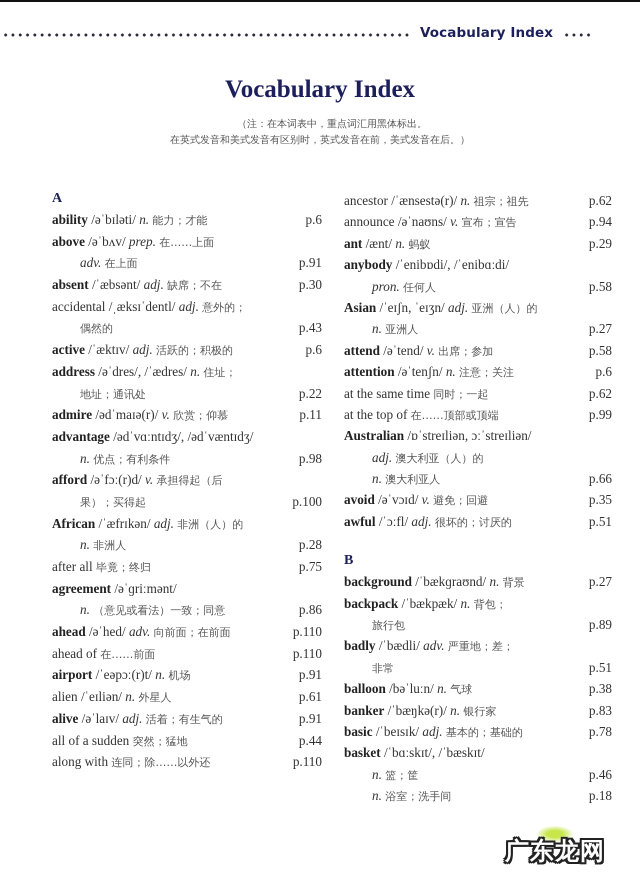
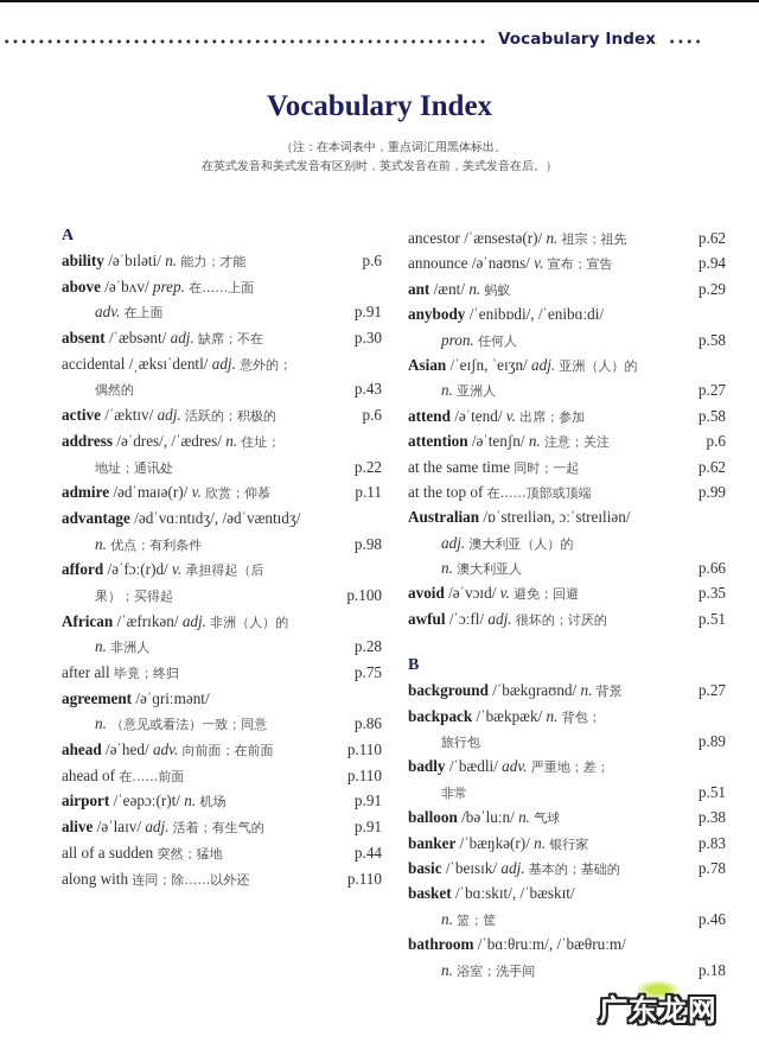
  Vocabulary Index
  Vocabulary Index
  （注：在本词表中，重点词汇用黑体标出。
  在英式发音和美式发音有区别时，英式发音在前，美式发音在后。）
  A
  ability /əˈbɪləti/ n. 能力；才能
  p.6
  above /əˈbʌv/ prep. 在……上面
  adv. 在上面
  p.91
  absent /ˈæbsənt/ adj. 缺席；不在
  p.30
  accidental /ˌæksɪˈdentl/ adj. 意外的；
  偶然的
  p.43
  active /ˈæktɪv/ adj. 活跃的；积极的
  p.6
  address /əˈdres/, /ˈædres/ n. 住址；
  地址；通讯处
  p.22
  admire /ədˈmaɪə(r)/ v. 欣赏；仰慕
  p.11
  advantage /ədˈvɑːntɪdʒ/, /ədˈvæntɪdʒ/
  n. 优点；有利条件
  p.98
  afford /əˈfɔː(r)d/ v. 承担得起（后
  果）；买得起
  p.100
  African /ˈæfrɪkən/ adj. 非洲（人）的
  n. 非洲人
  p.28
  after all 毕竟；终归
  p.75
  agreement /əˈɡriːmənt/
  n. （意见或看法）一致；同意
  p.86
  ahead /əˈhed/ adv. 向前面；在前面
  p.110
  ahead of 在……前面
  p.110
  airport /ˈeəpɔː(r)t/ n. 机场
  p.91
- alien /ˈeɪliən/ n. 外星人
- p.61
  alive /əˈlaɪv/ adj. 活着；有生气的
  p.91
  all of a sudden 突然；猛地
  p.44
  along with 连同；除……以外还
  p.110
  ancestor /ˈænsestə(r)/ n. 祖宗；祖先
  p.62
  announce /əˈnaʊns/ v. 宣布；宣告
  p.94
  ant /ænt/ n. 蚂蚁
  p.29
  anybody /ˈenibɒdi/, /ˈenibɑːdi/
  pron. 任何人
  p.58
  Asian /ˈeɪʃn, ˈeɪʒn/ adj. 亚洲（人）的
  n. 亚洲人
  p.27
  attend /əˈtend/ v. 出席；参加
  p.58
  attention /əˈtenʃn/ n. 注意；关注
  p.6
  at the same time 同时；一起
  p.62
  at the top of 在……顶部或顶端
  p.99
  Australian /ɒˈstreɪliən, ɔːˈstreɪliən/
  adj. 澳大利亚（人）的
  n. 澳大利亚人
  p.66
  avoid /əˈvɔɪd/ v. 避免；回避
  p.35
  awful /ˈɔːfl/ adj. 很坏的；讨厌的
  p.51
  B
  background /ˈbækɡraʊnd/ n. 背景
  p.27
  backpack /ˈbækpæk/ n. 背包；
  旅行包
  p.89
  badly /ˈbædli/ adv. 严重地；差；
  非常
  p.51
  balloon /bəˈluːn/ n. 气球
  p.38
  banker /ˈbæŋkə(r)/ n. 银行家
  p.83
  basic /ˈbeɪsɪk/ adj. 基本的；基础的
  p.78
  basket /ˈbɑːskɪt/, /ˈbæskɪt/
  n. 篮；筐
  p.46
+ bathroom /ˈbɑːθruːm/, /ˈbæθruːm/
  n. 浴室；洗手间
  p.18
  广东龙网
